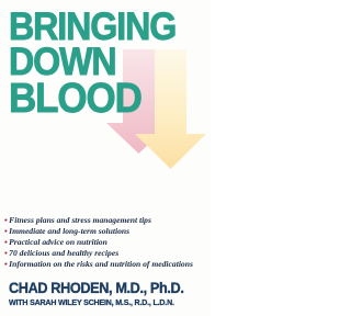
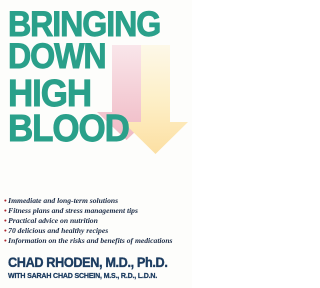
  BRINGING
  DOWN
+ HIGH
  BLOOD
  •
- Fitness plans and stress management tips
+ Immediate and long-term solutions
  •
- Immediate and long-term solutions
+ Fitness plans and stress management tips
  •
  Practical advice on nutrition
  •
  70 delicious and healthy recipes
  •
- Information on the risks and nutrition of medications
+ Information on the risks and benefits of medications
  CHAD RHODEN, M.D., Ph.D.
- WITH SARAH WILEY SCHEIN, M.S., R.D., L.D.N.
+ WITH SARAH CHAD SCHEIN, M.S., R.D., L.D.N.
